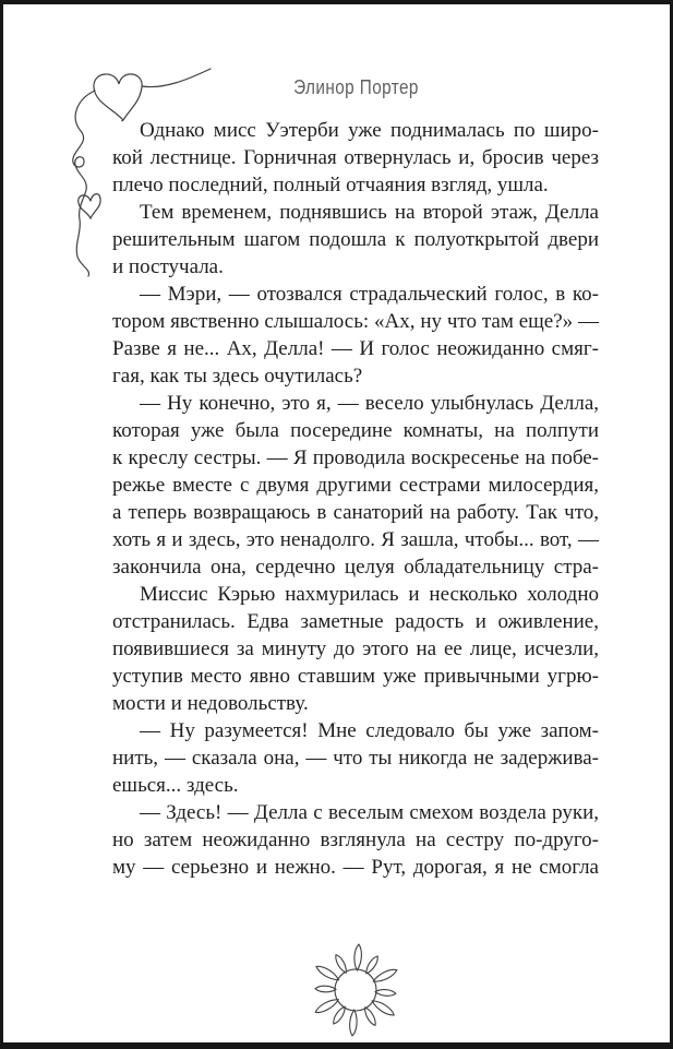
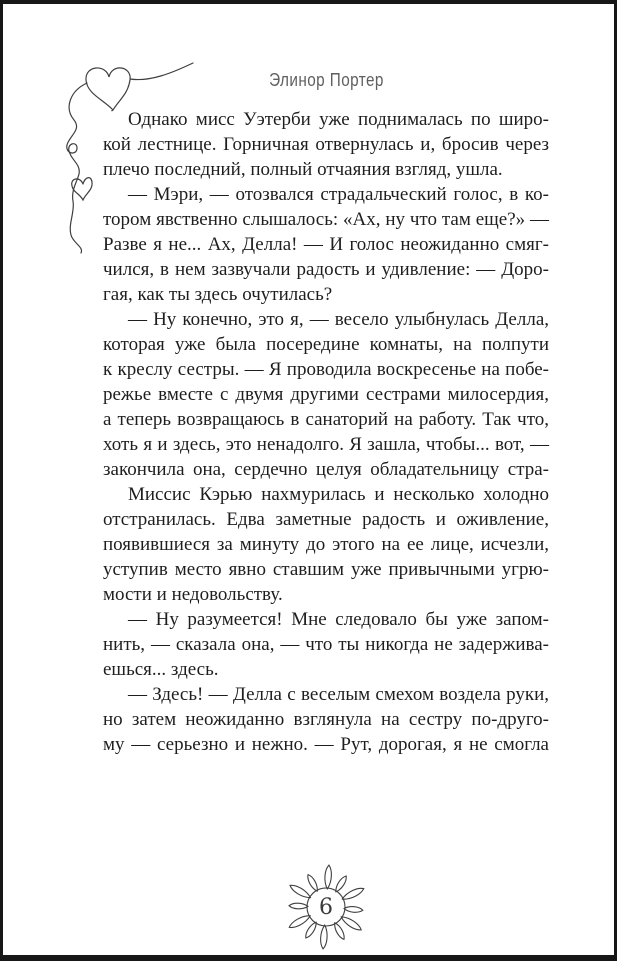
  Элинор Портер
  Однако мисс Уэтерби уже поднималась по широ-
  кой лестнице. Горничная отвернулась и, бросив через
  плечо последний, полный отчаяния взгляд, ушла.
- Тем временем, поднявшись на второй этаж, Делла
- решительным шагом подошла к полуоткрытой двери
- и постучала.
  — Мэри, — отозвался страдальческий голос, в ко-
  тором явственно слышалось: «Ах, ну что там еще?» —
  Разве я не... Ах, Делла! — И голос неожиданно смяг-
+ чился, в нем зазвучали радость и удивление: — Доро-
  гая, как ты здесь очутилась?
  — Ну конечно, это я, — весело улыбнулась Делла,
  которая уже была посередине комнаты, на полпути
  к креслу сестры. — Я проводила воскресенье на побе-
  режье вместе с двумя другими сестрами милосердия,
  а теперь возвращаюсь в санаторий на работу. Так что,
  хоть я и здесь, это ненадолго. Я зашла, чтобы... вот, —
  закончила она, сердечно целуя обладательницу стра-
  Миссис Кэрью нахмурилась и несколько холодно
  отстранилась. Едва заметные радость и оживление,
  появившиеся за минуту до этого на ее лице, исчезли,
  уступив место явно ставшим уже привычными угрю-
  мости и недовольству.
  — Ну разумеется! Мне следовало бы уже запом-
  нить, — сказала она, — что ты никогда не задержива-
  ешься... здесь.
  — Здесь! — Делла с веселым смехом воздела руки,
  но затем неожиданно взглянула на сестру по-друго-
  му — серьезно и нежно. — Рут, дорогая, я не смогла
+ 6
